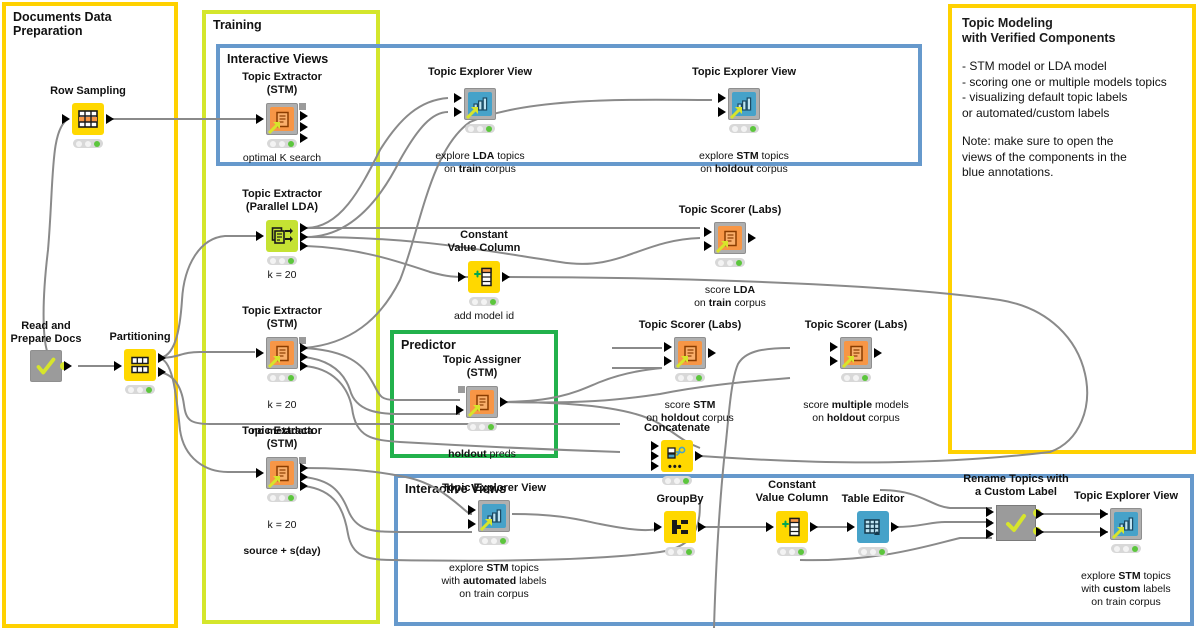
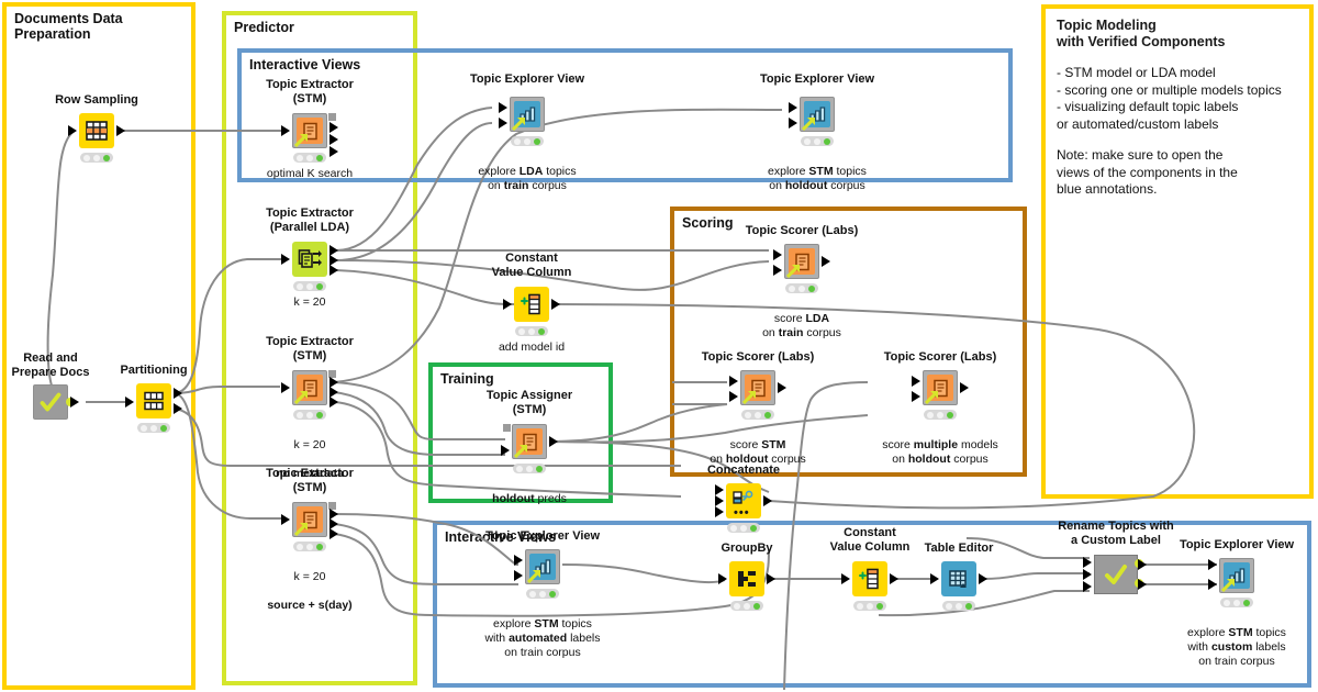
  Documents Data
  Preparation
- Training
+ Predictor
  Interactive Views
+ Scoring
- Predictor
+ Training
  Interctive Views
  Topic Modeling
  with Verified Components
  - STM model or LDA model
  - scoring one or multiple models topics
  - visualizing default topic labels
  or automated/custom labels
  Note: make sure to open the
  views of the components in the
  blue annotations.
  Read and
  Prepare Docs
  Row Sampling
  Partitioning
  Topic Extractor
  (STM)
  optimal K search
  Topic Extractor
  (Parallel LDA)
  k = 20
  Topic Extractor
  (STM)
  k = 20
  no metadata
  Topic Extractor
  (STM)
  k = 20
  source + s(day)
  Topic Explorer View
  explore LDA topics
  on train corpus
  Topic Explorer View
  explore STM topics
  on holdout corpus
  Constant
  Value Column
  add model id
  Topic Assigner
  (STM)
  holdout preds
  Topic Scorer (Labs)
  score LDA
  on train corpus
  Topic Scorer (Labs)
  score STM
  on holdout corpus
  Topic Scorer (Labs)
  score multiple models
  on holdout corpus
  Concatenate
  •••
  Topic Explorer View
  explore STM topics
  with automated labels
  on train corpus
  GroupBy
  Constant
  Value Column
  Table Editor
  Rename Topics with
  a Custom Label
  Topic Explorer View
  explore STM topics
  with custom labels
  on train corpus
